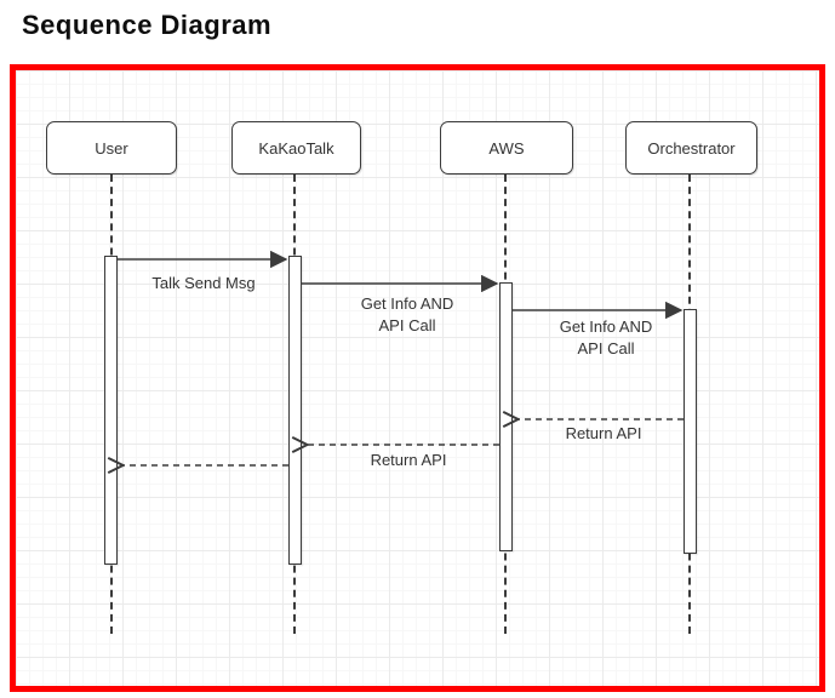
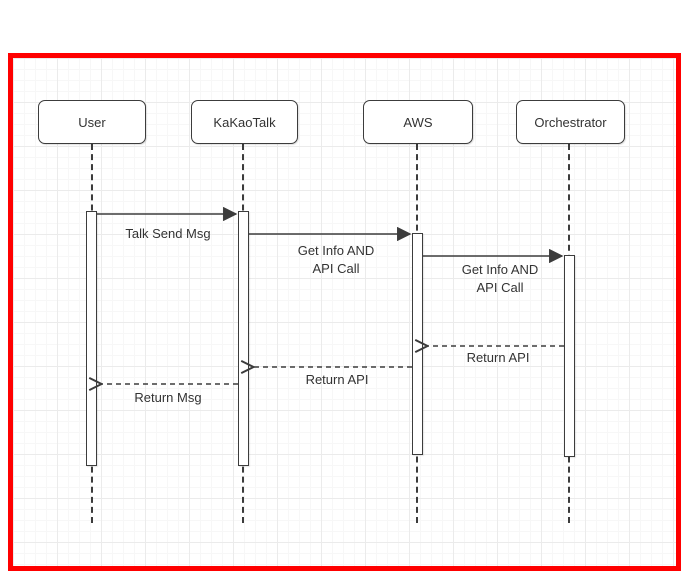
- Sequence Diagram
  User
  KaKaoTalk
  AWS
  Orchestrator
  Talk Send Msg
  Get Info AND
  API Call
  Get Info AND
  API Call
  Return API
  Return API
+ Return Msg
